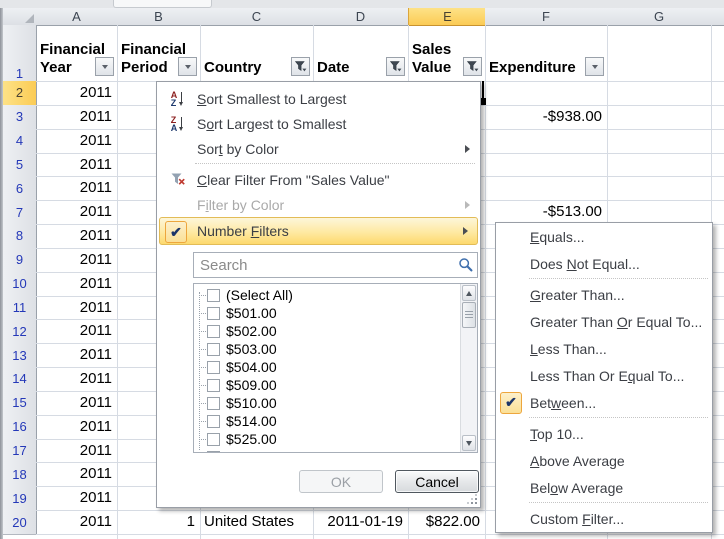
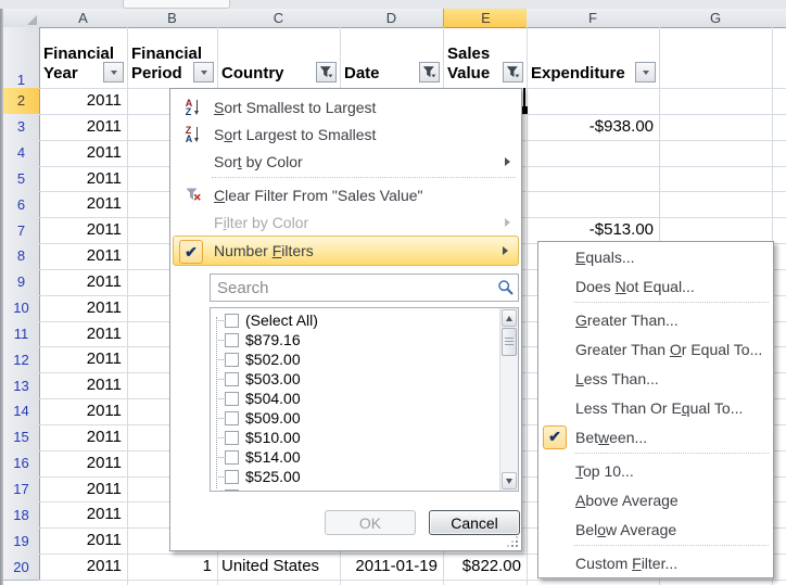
  A
  B
  C
  D
  E
  F
  G
  1
  2
  3
  4
  5
  6
  7
  8
  9
  10
  11
  12
  13
  14
  15
  16
  17
  18
  19
  20
  Financial
  Year
  Financial
  Period
  Country
  Date
  Sales
  Value
  Expenditure
  2011
  2011
  -$938.00
  2011
  2011
  2011
  2011
  -$513.00
  2011
  2011
  2011
  2011
  2011
  2011
  2011
  2011
  2011
  2011
  2011
  2011
  2011
  1
  United States
  2011-01-19
  $822.00
  A
  Z
  Sort Smallest to Largest
  Z
  A
  Sort Largest to Smallest
  Sort by Color
  Clear Filter From "Sales Value"
  Filter by Color
  ✔
  Number Filters
  Search
  (Select All)
- $501.00
+ $879.16
  $502.00
  $503.00
  $504.00
  $509.00
  $510.00
  $514.00
  $525.00
  OK
  Cancel
  Equals...
  Does Not Equal...
  Greater Than...
  Greater Than Or Equal To...
  Less Than...
  Less Than Or Equal To...
  ✔
  Between...
  Top 10...
  Above Average
  Below Average
  Custom Filter...
